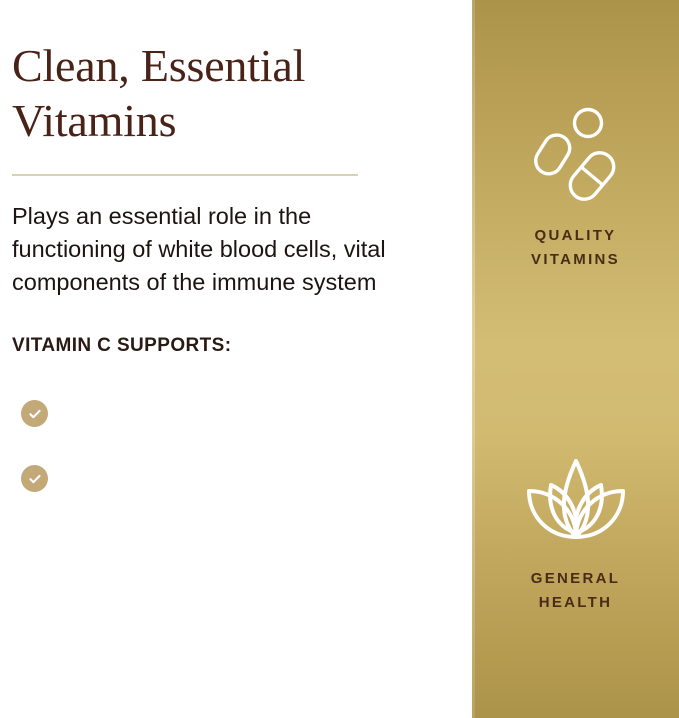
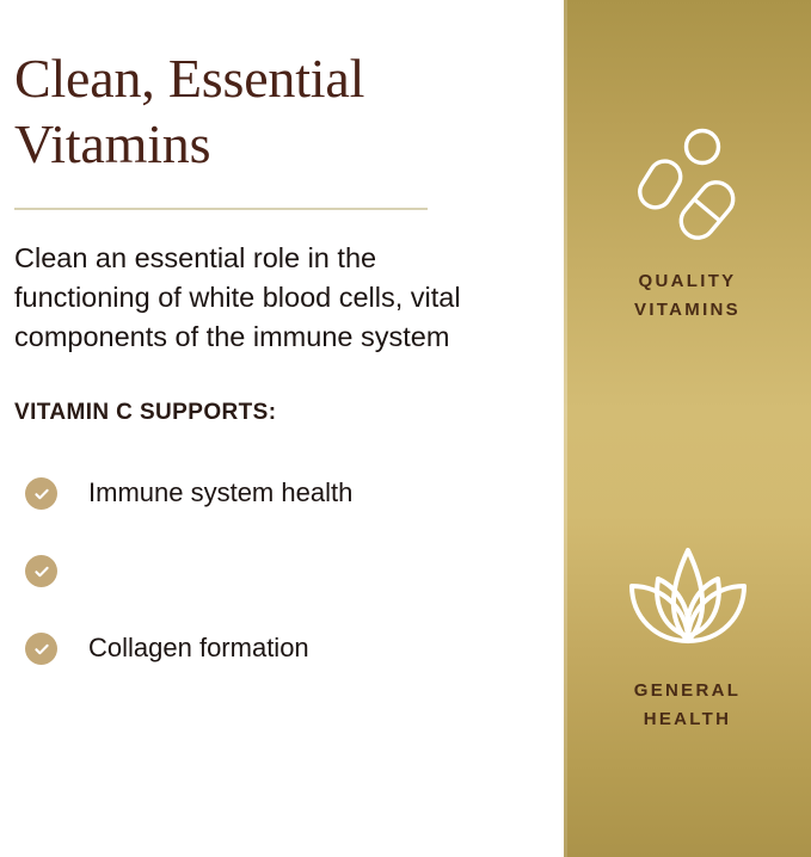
  Clean, Essential Vitamins
- Plays an essential role in the functioning of white blood cells, vital components of the immune system
+ Clean an essential role in the functioning of white blood cells, vital components of the immune system
  VITAMIN C SUPPORTS:
+ Immune system health
+ Collagen formation
  QUALITY
  VITAMINS
  GENERAL
  HEALTH
